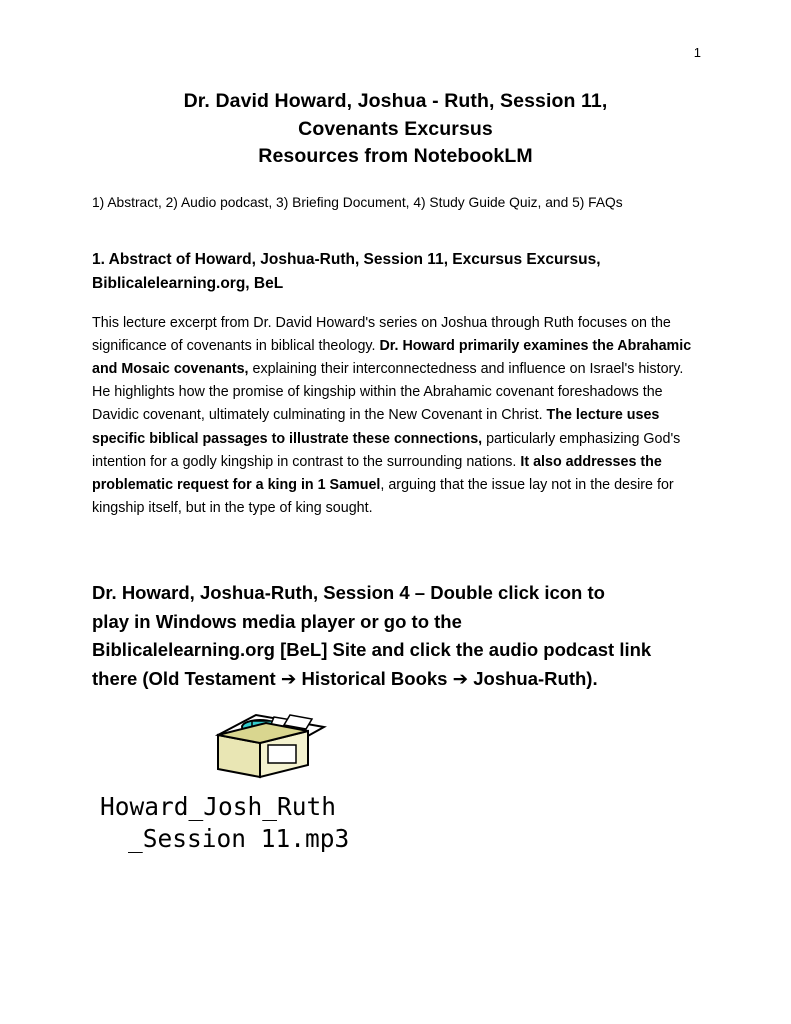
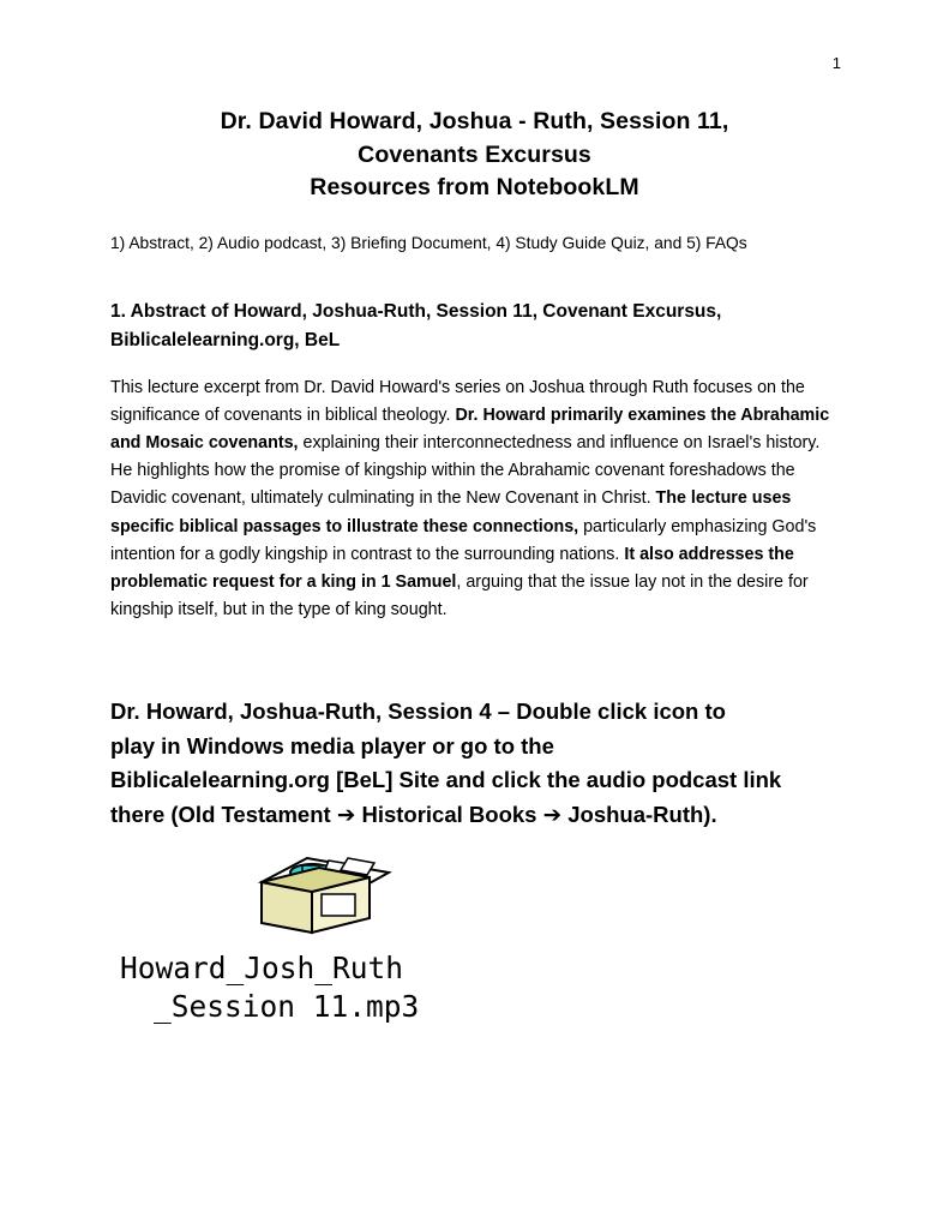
  1
  Dr. David Howard, Joshua - Ruth, Session 11,
  Covenants Excursus
  Resources from NotebookLM
  1) Abstract, 2) Audio podcast, 3) Briefing Document, 4) Study Guide Quiz, and 5) FAQs
- 1. Abstract of Howard, Joshua-Ruth, Session 11, Excursus Excursus,
+ 1. Abstract of Howard, Joshua-Ruth, Session 11, Covenant Excursus,
  Biblicalelearning.org, BeL
  This lecture excerpt from Dr. David Howard's series on Joshua through Ruth focuses on the significance of covenants in biblical theology. Dr. Howard primarily examines the Abrahamic and Mosaic covenants, explaining their interconnectedness and influence on Israel's history. He highlights how the promise of kingship within the Abrahamic covenant foreshadows the Davidic covenant, ultimately culminating in the New Covenant in Christ. The lecture uses specific biblical passages to illustrate these connections, particularly emphasizing God's intention for a godly kingship in contrast to the surrounding nations. It also addresses the problematic request for a king in 1 Samuel, arguing that the issue lay not in the desire for kingship itself, but in the type of king sought.
  Dr. Howard, Joshua-Ruth, Session 4 – Double click icon to
  play in Windows media player or go to the
  Biblicalelearning.org [BeL] Site and click the audio podcast link
  there (Old Testament ➔ Historical Books ➔ Joshua-Ruth).
  Howard_Josh_Ruth
  _Session 11.mp3
